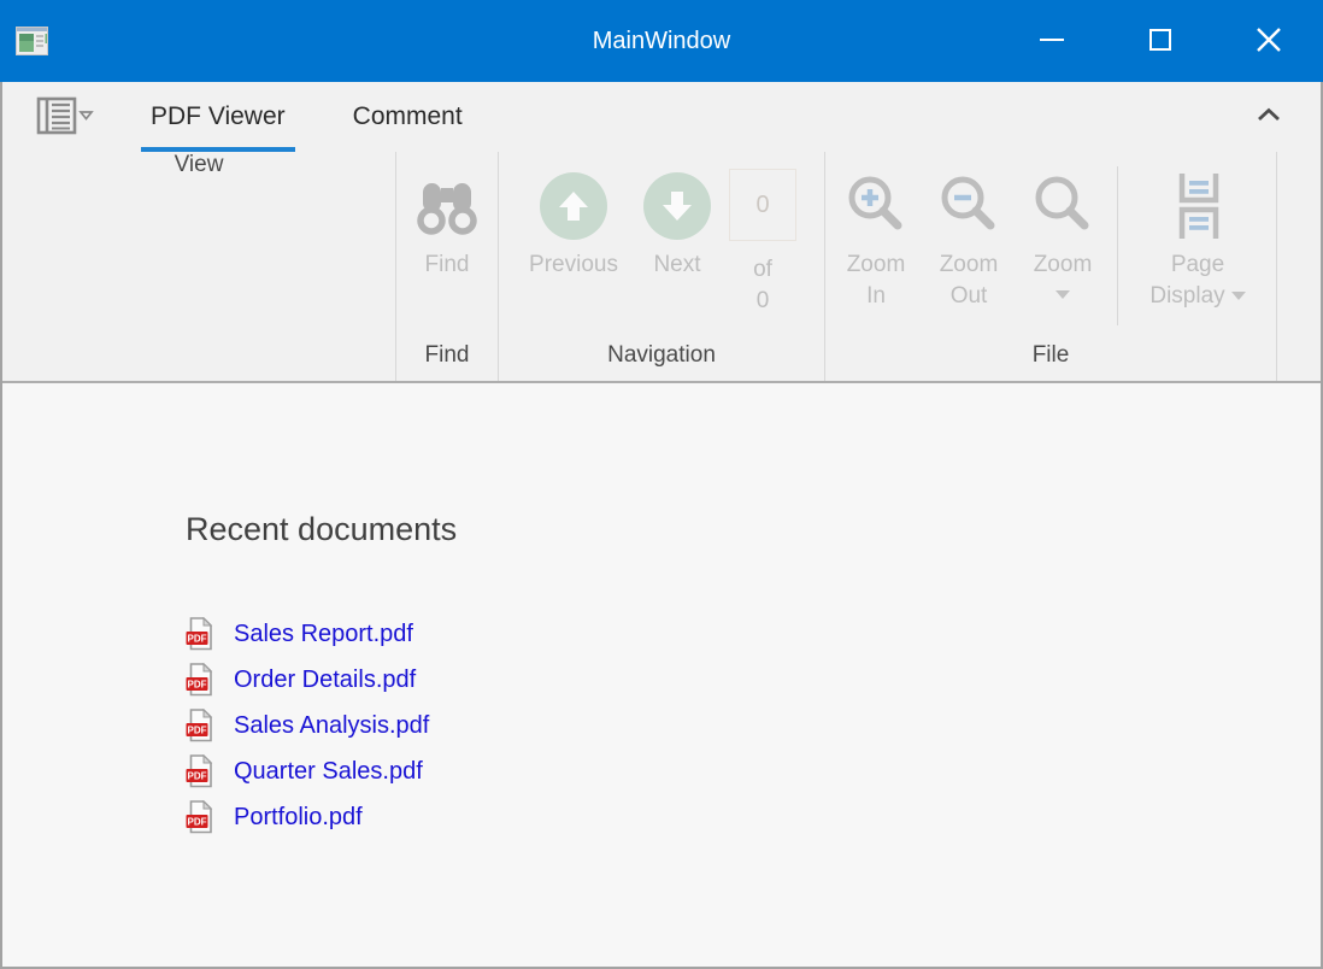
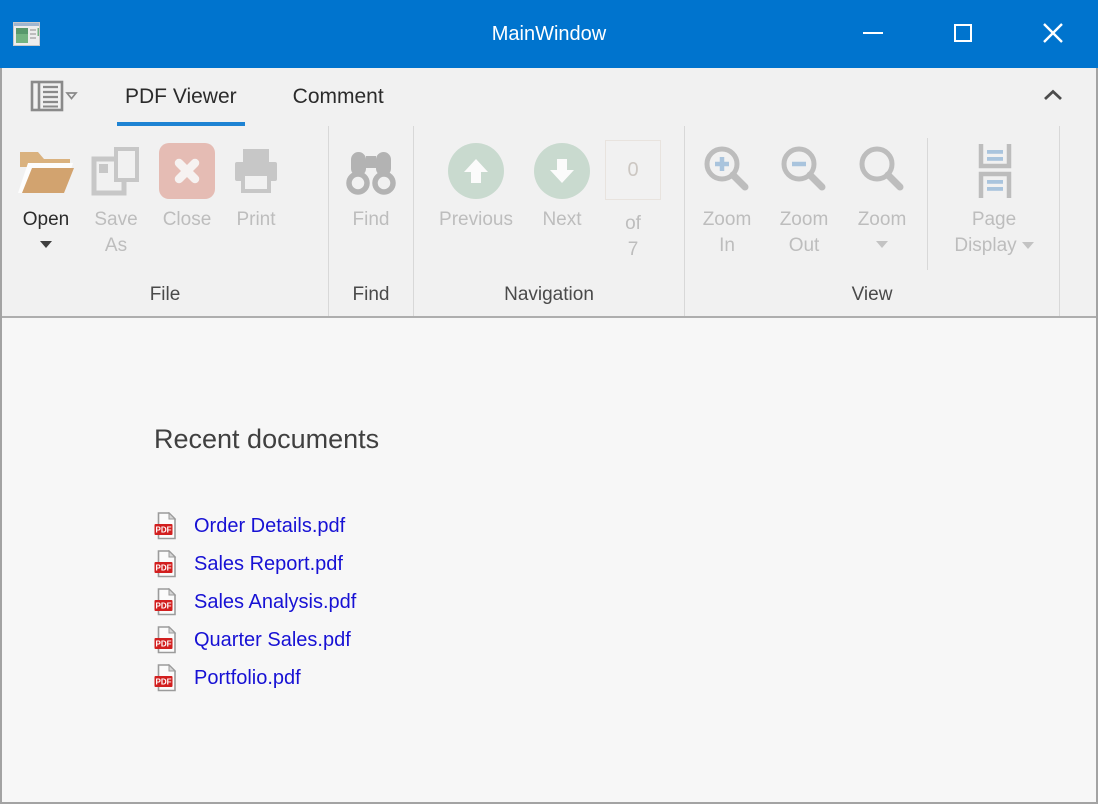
  MainWindow
  PDF Viewer
  Comment
+ Open
+ Save As
+ Close
+ Print
- View
+ File
  Find
  Find
  Previous
  Next
  0
- of 0
+ of 7
  Navigation
  Zoom In
  Zoom Out
  Zoom
  Page Display
- File
+ View
  Recent documents
  PDF
- Sales Report.pdf
+ Order Details.pdf
  PDF
- Order Details.pdf
+ Sales Report.pdf
  PDF
  Sales Analysis.pdf
  PDF
  Quarter Sales.pdf
  PDF
  Portfolio.pdf
